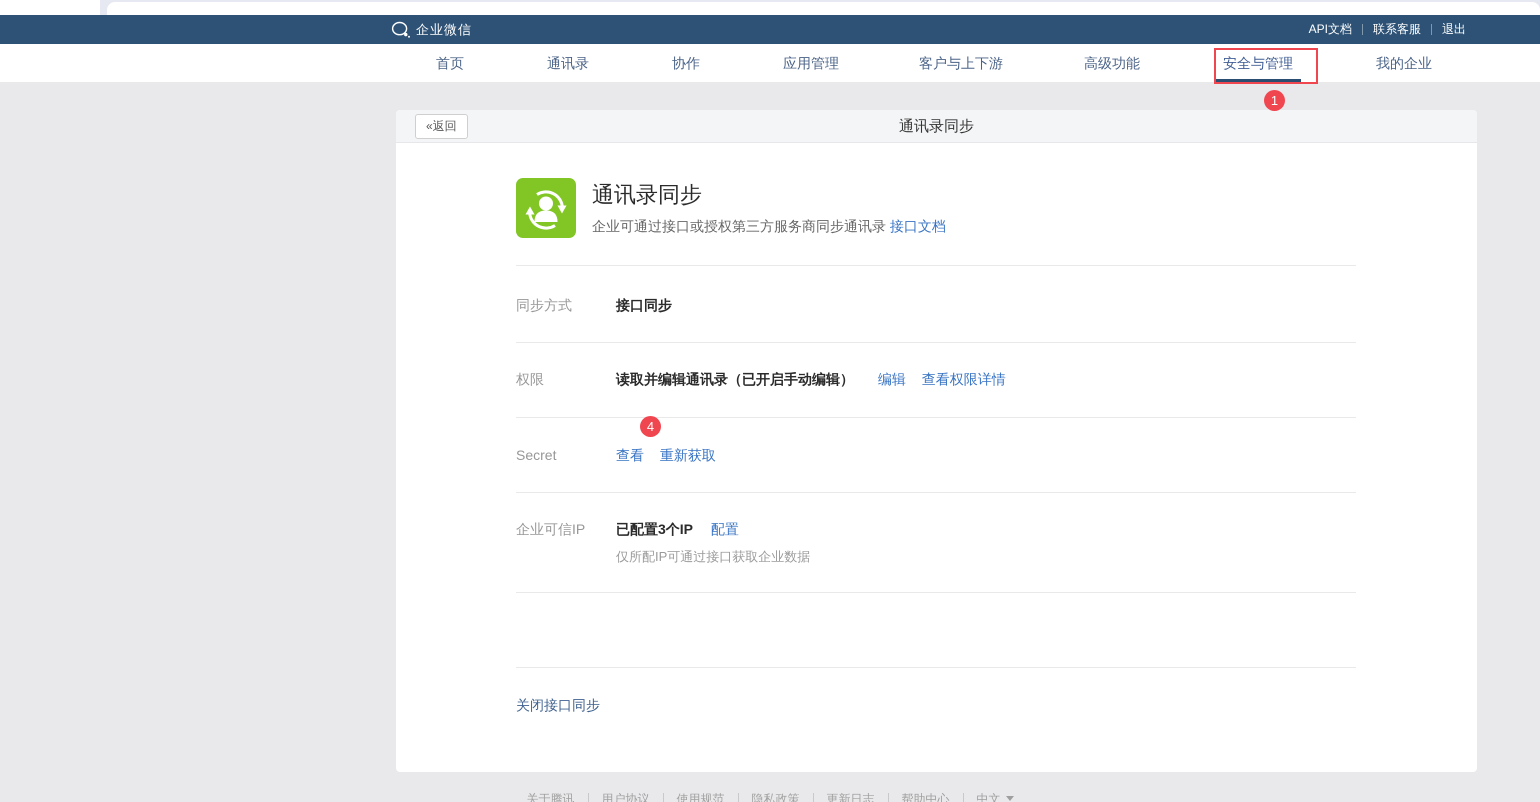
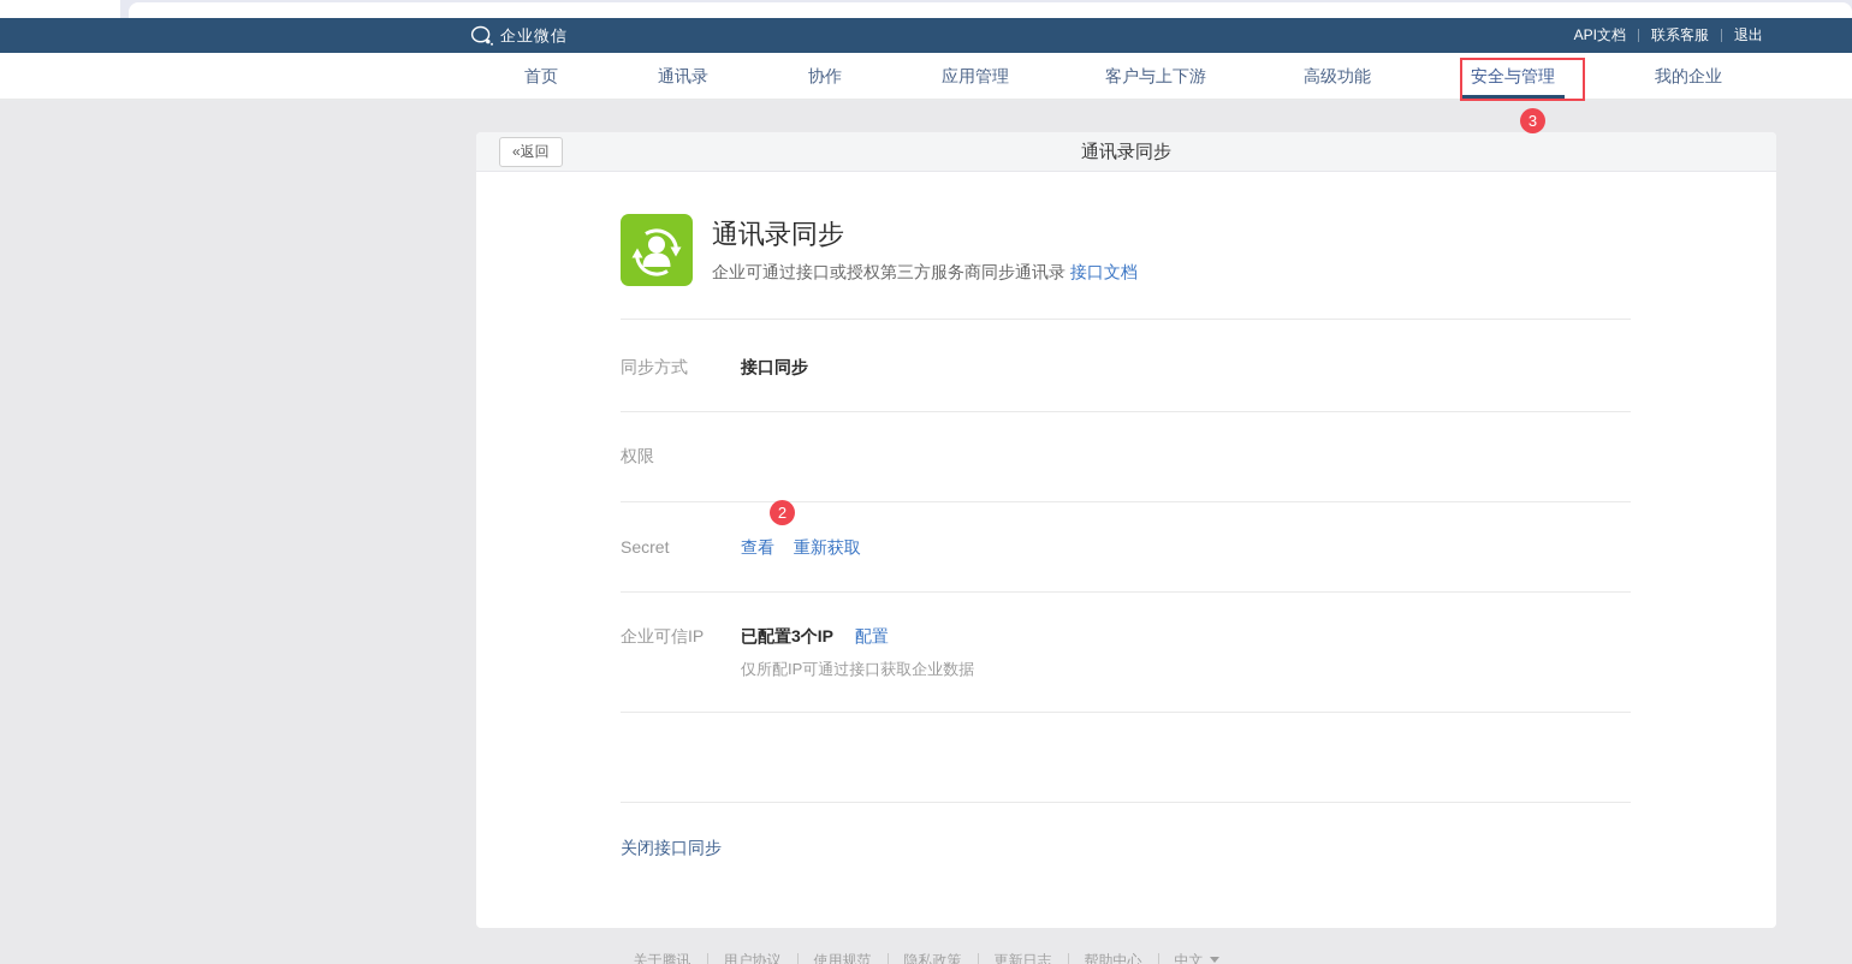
  企业微信
  API文档
  联系客服
  退出
  首页
  通讯录
  协作
  应用管理
  客户与上下游
  高级功能
  安全与管理
  我的企业
- 1
+ 3
  «返回
  通讯录同步
  通讯录同步
  企业可通过接口或授权第三方服务商同步通讯录 接口文档
  同步方式
  接口同步
  权限
- 读取并编辑通讯录（已开启手动编辑） 编辑 查看权限详情
- 4
+ 2
  Secret
  查看 重新获取
  企业可信IP
  已配置3个IP 配置
  仅所配IP可通过接口获取企业数据
  关闭接口同步
  关于腾讯 用户协议 使用规范 隐私政策 更新日志 帮助中心 中文
